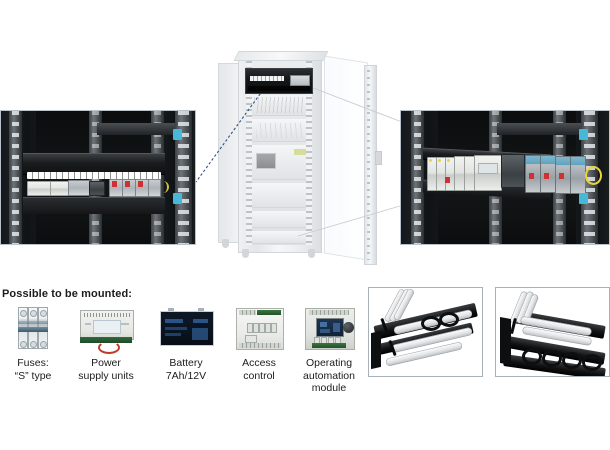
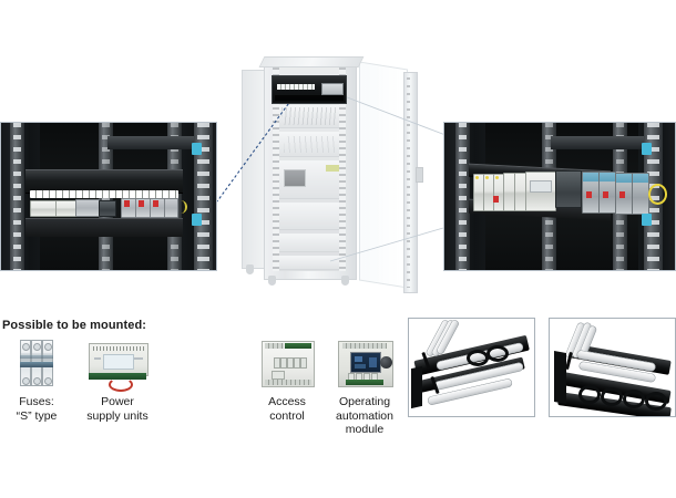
  Possible to be mounted:
  Fuses:
  “S” type
  Power
  supply units
- Battery
- 7Ah/12V
  Access
  control
  Operating
  automation
  module
